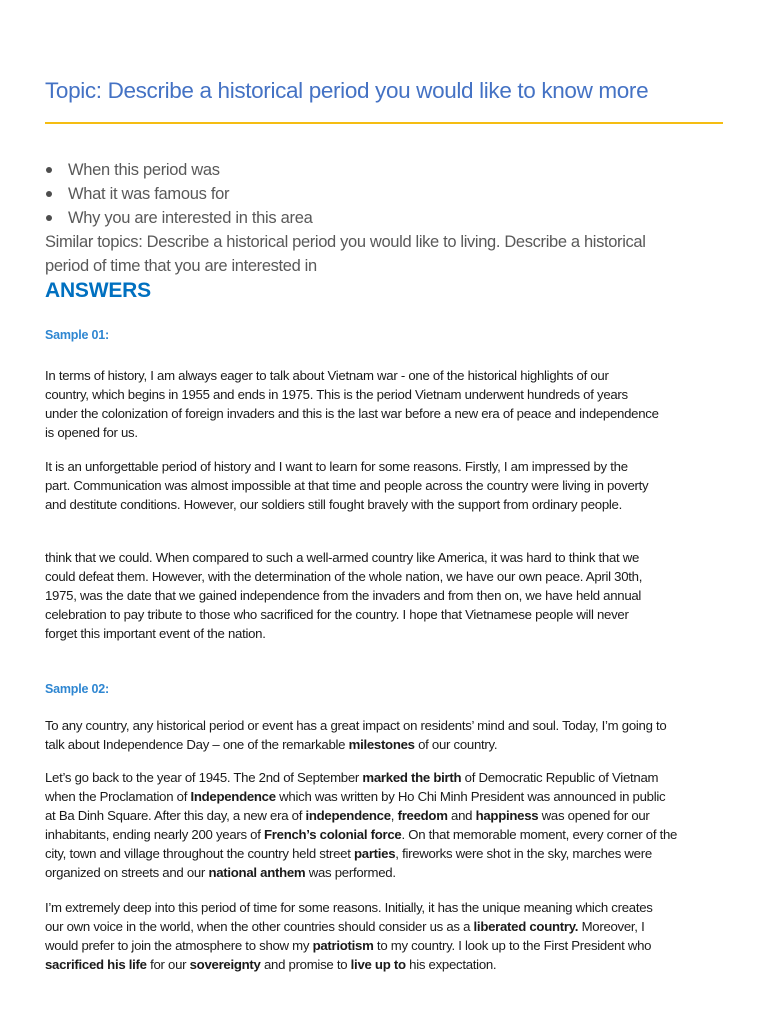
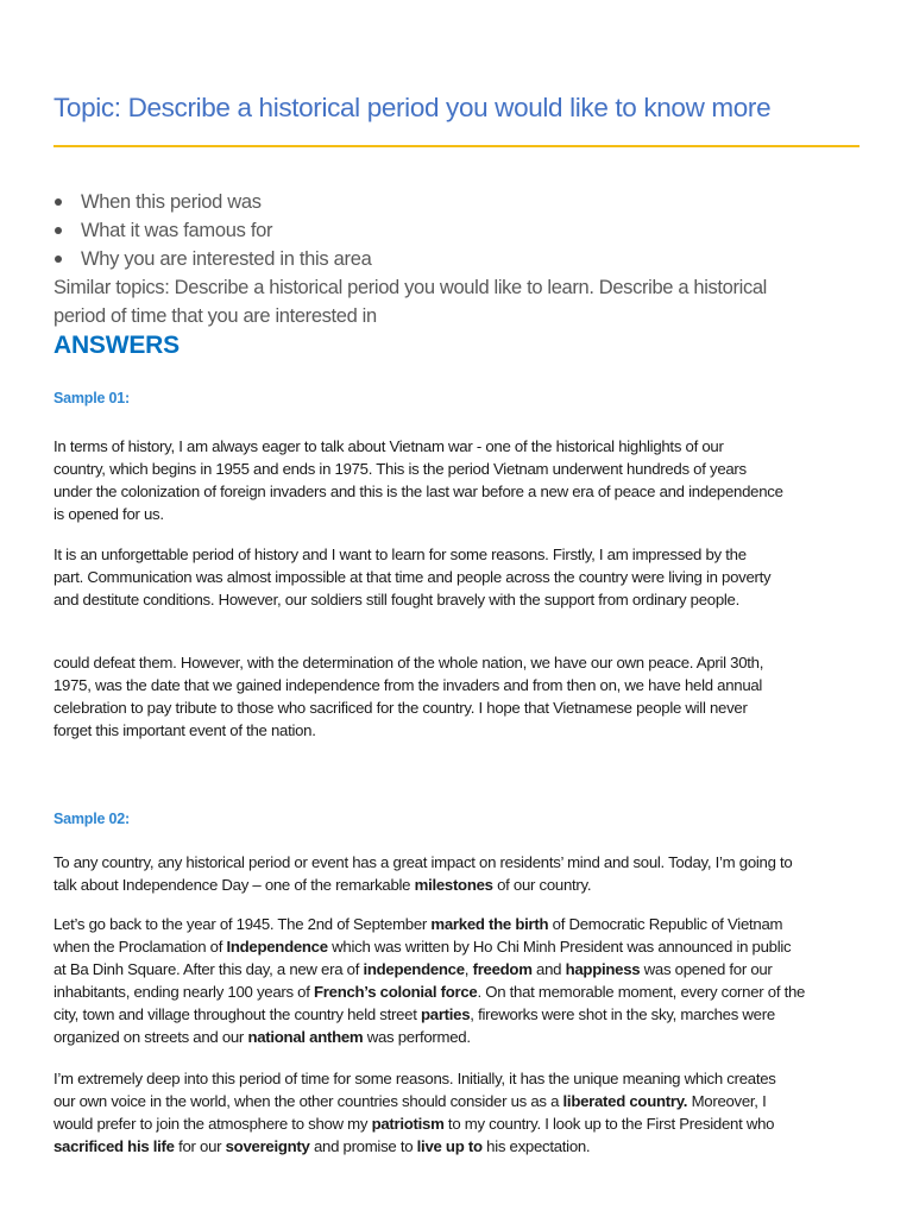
  Topic: Describe a historical period you would like to know more
  When this period was
  What it was famous for
  Why you are interested in this area
- Similar topics: Describe a historical period you would like to living. Describe a historical
+ Similar topics: Describe a historical period you would like to learn. Describe a historical
  period of time that you are interested in
  ANSWERS
  Sample 01:
  In terms of history, I am always eager to talk about Vietnam war - one of the historical highlights of our
  country, which begins in 1955 and ends in 1975. This is the period Vietnam underwent hundreds of years
  under the colonization of foreign invaders and this is the last war before a new era of peace and independence
  is opened for us.
  It is an unforgettable period of history and I want to learn for some reasons. Firstly, I am impressed by the
  part. Communication was almost impossible at that time and people across the country were living in poverty
  and destitute conditions. However, our soldiers still fought bravely with the support from ordinary people.
- think that we could. When compared to such a well-armed country like America, it was hard to think that we
  could defeat them. However, with the determination of the whole nation, we have our own peace. April 30th,
  1975, was the date that we gained independence from the invaders and from then on, we have held annual
  celebration to pay tribute to those who sacrificed for the country. I hope that Vietnamese people will never
  forget this important event of the nation.
  Sample 02:
  To any country, any historical period or event has a great impact on residents’ mind and soul. Today, I’m going to
  talk about Independence Day – one of the remarkable milestones of our country.
  Let’s go back to the year of 1945. The 2nd of September marked the birth of Democratic Republic of Vietnam
  when the Proclamation of Independence which was written by Ho Chi Minh President was announced in public
  at Ba Dinh Square. After this day, a new era of independence, freedom and happiness was opened for our
- inhabitants, ending nearly 200 years of French’s colonial force. On that memorable moment, every corner of the
+ inhabitants, ending nearly 100 years of French’s colonial force. On that memorable moment, every corner of the
  city, town and village throughout the country held street parties, fireworks were shot in the sky, marches were
  organized on streets and our national anthem was performed.
  I’m extremely deep into this period of time for some reasons. Initially, it has the unique meaning which creates
  our own voice in the world, when the other countries should consider us as a liberated country. Moreover, I
  would prefer to join the atmosphere to show my patriotism to my country. I look up to the First President who
  sacrificed his life for our sovereignty and promise to live up to his expectation.
